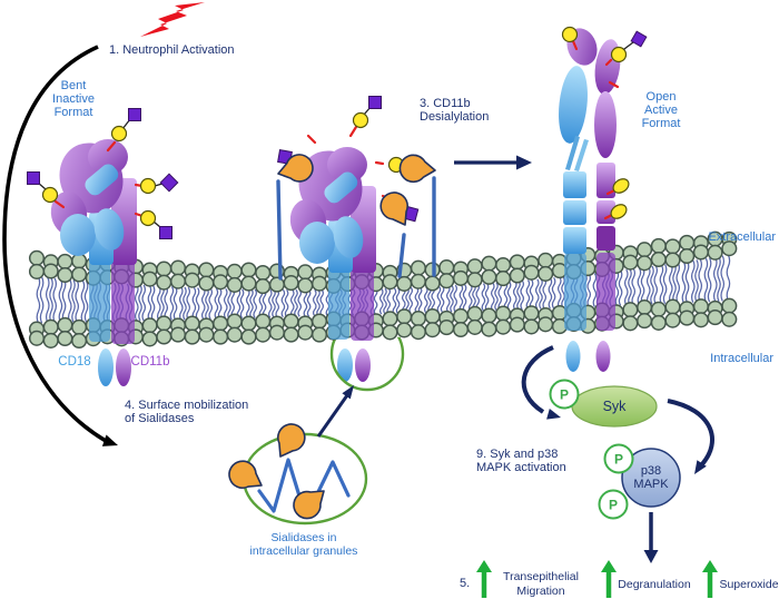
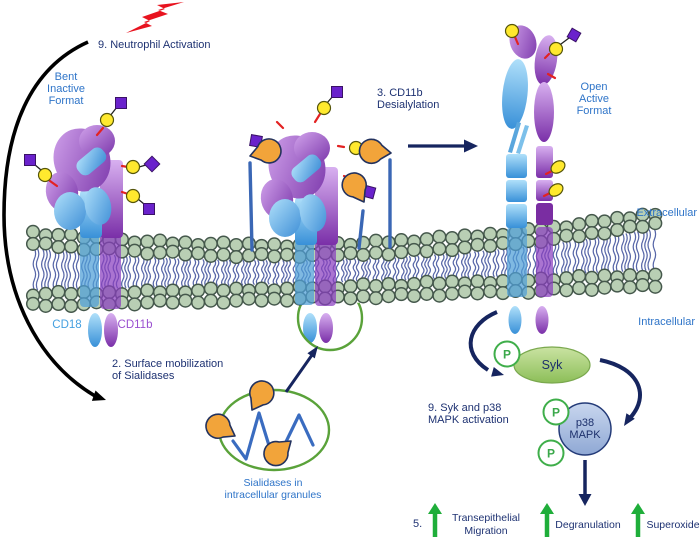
- 1. Neutrophil Activation
+ 9. Neutrophil Activation
  Bent
  Inactive
  Format
  3. CD11b
  Desialylation
  Open
  Active
  Format
  Extracellular
  Intracellular
  CD18
  CD11b
- 4. Surface mobilization
+ 2. Surface mobilization
  of Sialidases
  Sialidases in
  intracellular granules
  9. Syk and p38
  MAPK activation
  Syk
  p38
  MAPK
  P
  P
  P
  5.
  Transepithelial
  Migration
  Degranulation
  Superoxide
